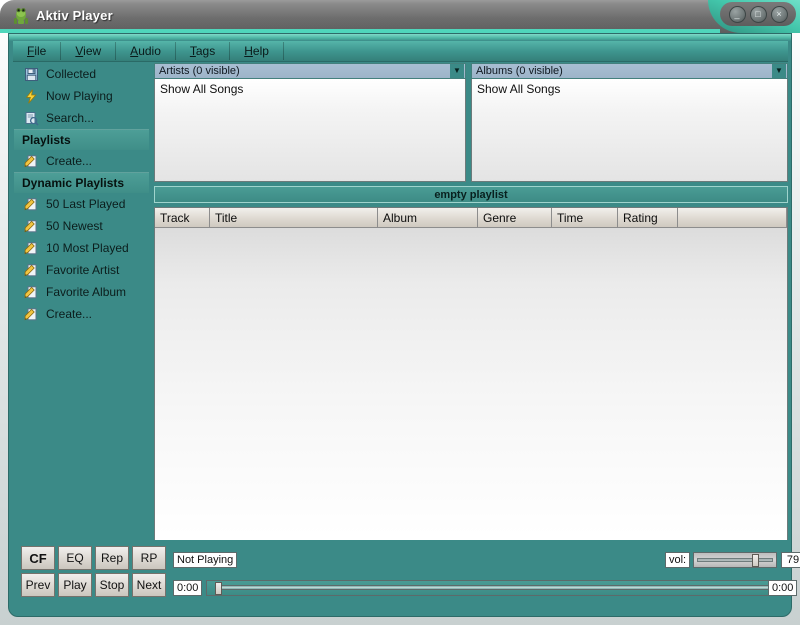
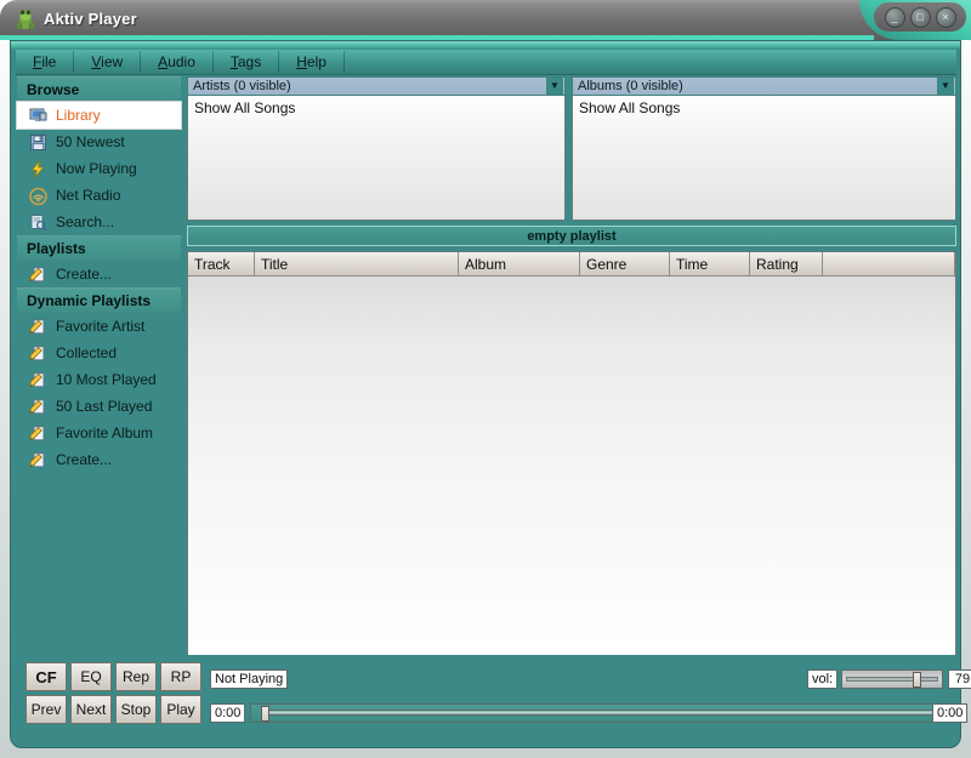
  Aktiv Player
  _
  □
  ×
  File
  View
  Audio
  Tags
  Help
+ Browse
+ Library
- Collected
+ 50 Newest
  Now Playing
+ Net Radio
  Search...
  Playlists
  Create...
  Dynamic Playlists
- 50 Last Played
+ Favorite Artist
- 50 Newest
+ Collected
  10 Most Played
- Favorite Artist
+ 50 Last Played
  Favorite Album
  Create...
  Artists (0 visible)
  ▼
  Show All Songs
  Albums (0 visible)
  ▼
  Show All Songs
  empty playlist
  Track
  Title
  Album
  Genre
  Time
  Rating
  CF
  EQ
  Rep
  RP
  Prev
- Play
+ Next
  Stop
- Next
+ Play
  Not Playing
  0:00
  0:00
  vol:
  79
